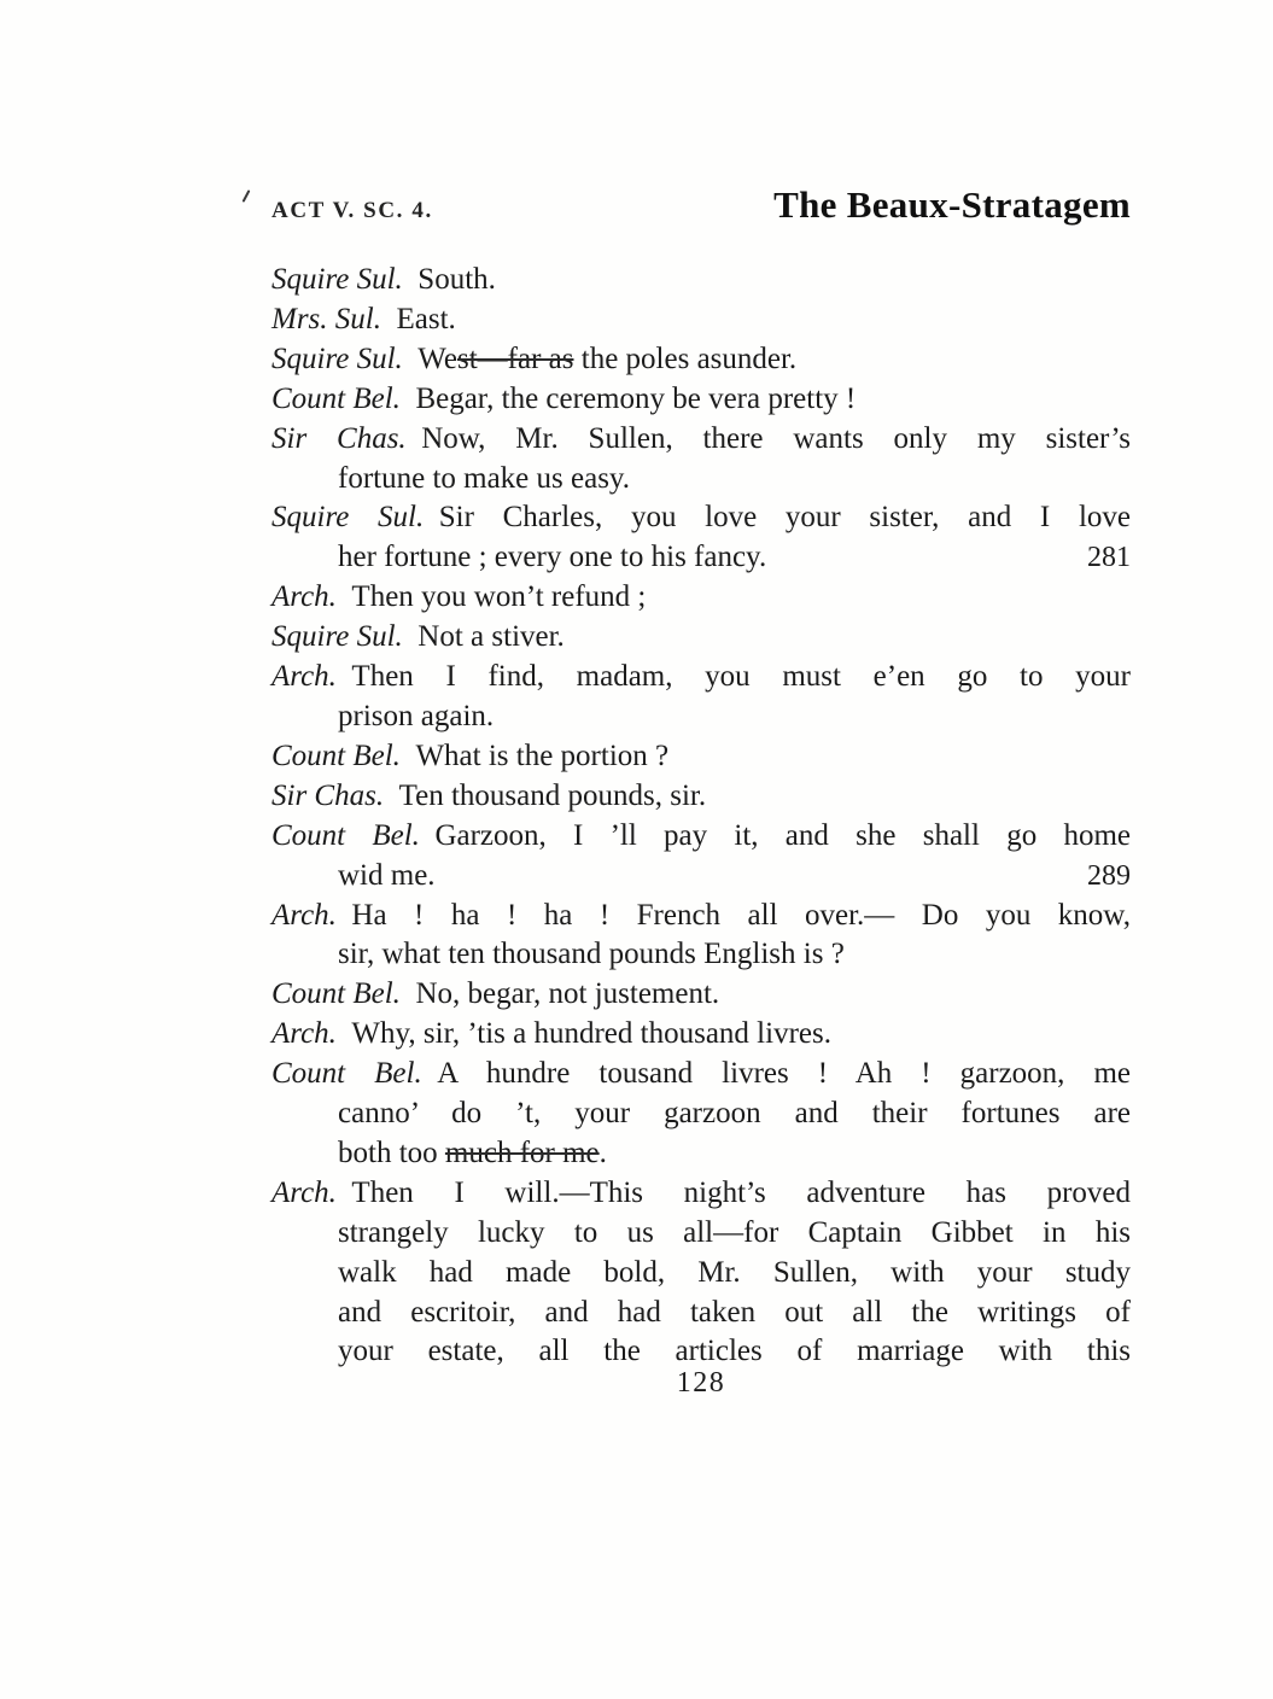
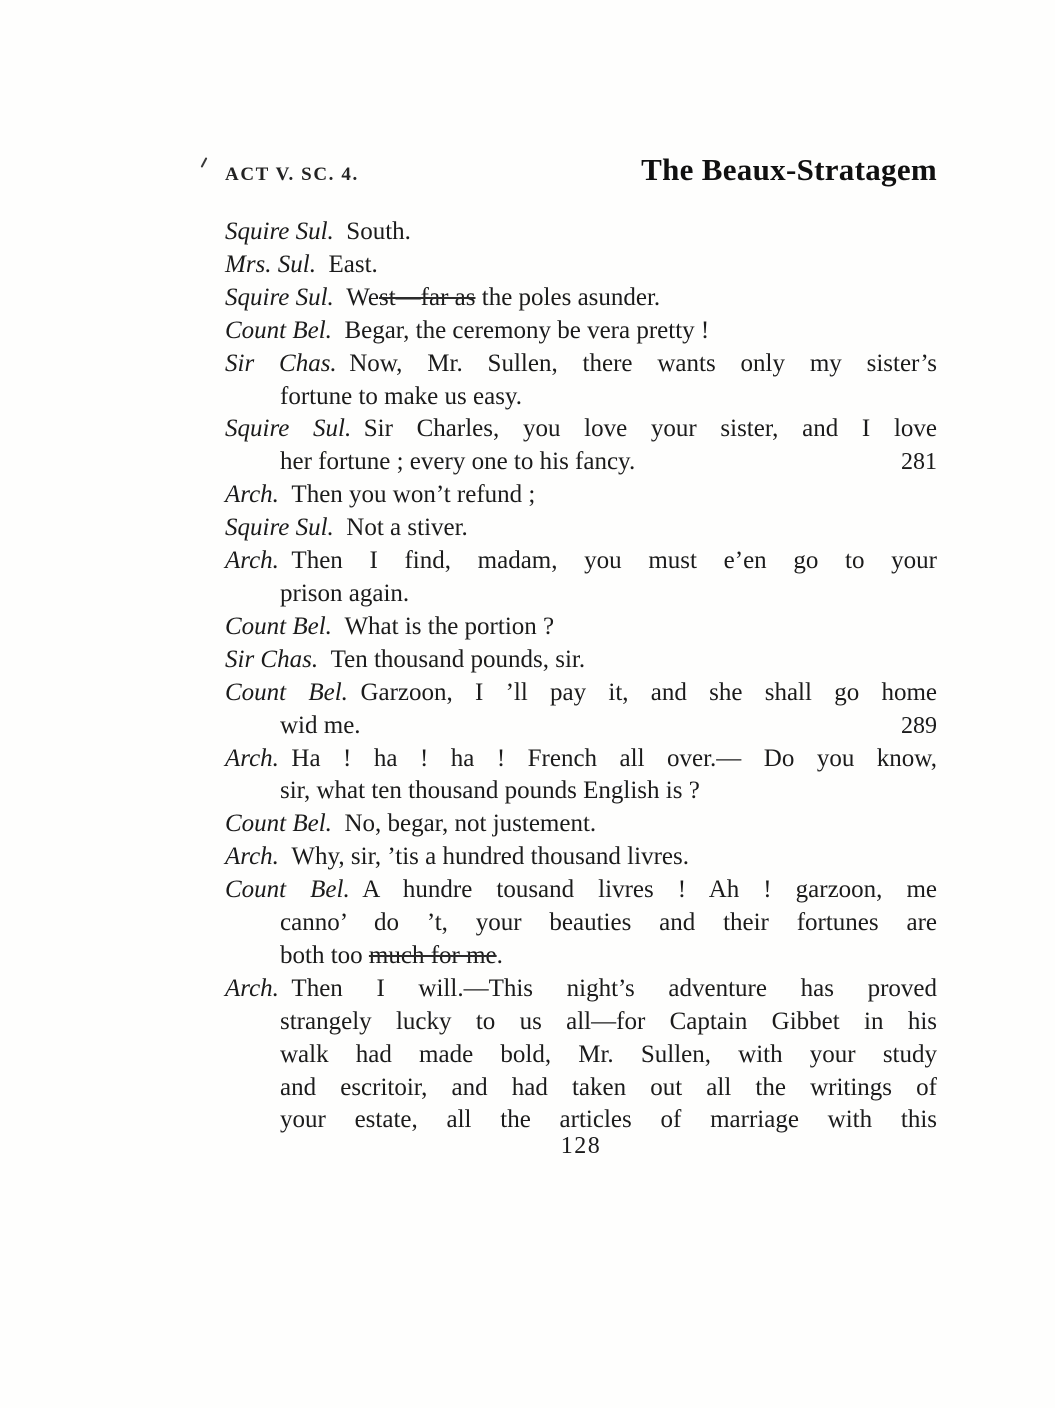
  ACT V. SC. 4.
  The Beaux-Stratagem
  Squire Sul. South.
  Mrs. Sul. East.
  Squire Sul. West—far as the poles asunder.
  Count Bel. Begar, the ceremony be vera pretty !
  Sir Chas. Now, Mr. Sullen, there wants only my sister’s
  fortune to make us easy.
  Squire Sul. Sir Charles, you love your sister, and I love
  her fortune ; every one to his fancy.
  281
  Arch. Then you won’t refund ;
  Squire Sul. Not a stiver.
  Arch. Then I find, madam, you must e’en go to your
  prison again.
  Count Bel. What is the portion ?
  Sir Chas. Ten thousand pounds, sir.
  Count Bel. Garzoon, I ’ll pay it, and she shall go home
  wid me.
  289
  Arch. Ha ! ha ! ha ! French all over.— Do you know,
  sir, what ten thousand pounds English is ?
  Count Bel. No, begar, not justement.
  Arch. Why, sir, ’tis a hundred thousand livres.
  Count Bel. A hundre tousand livres ! Ah ! garzoon, me
- canno’ do ’t, your garzoon and their fortunes are
+ canno’ do ’t, your beauties and their fortunes are
  both too much for me.
  Arch. Then I will.—This night’s adventure has proved
  strangely lucky to us all—for Captain Gibbet in his
  walk had made bold, Mr. Sullen, with your study
  and escritoir, and had taken out all the writings of
  your estate, all the articles of marriage with this
  128
